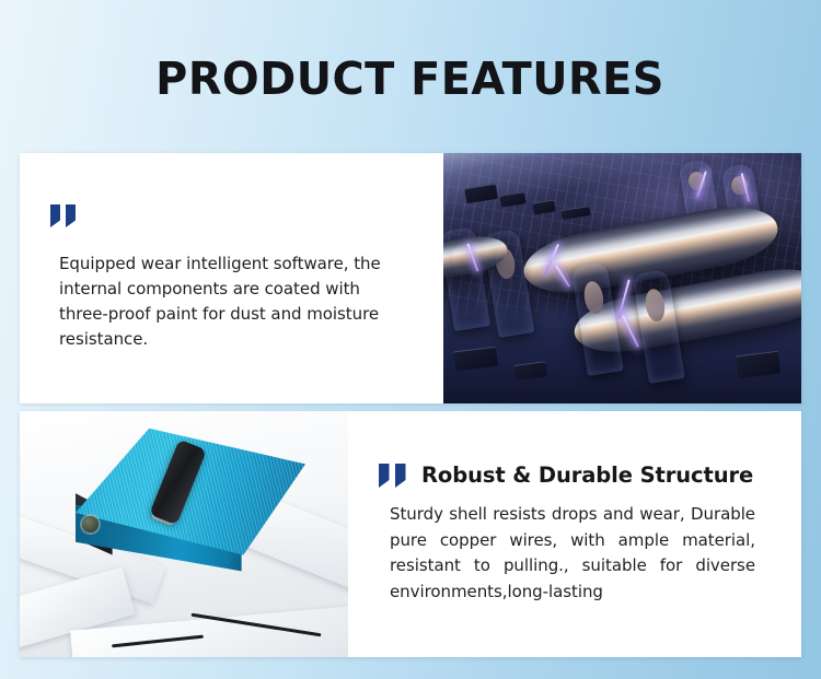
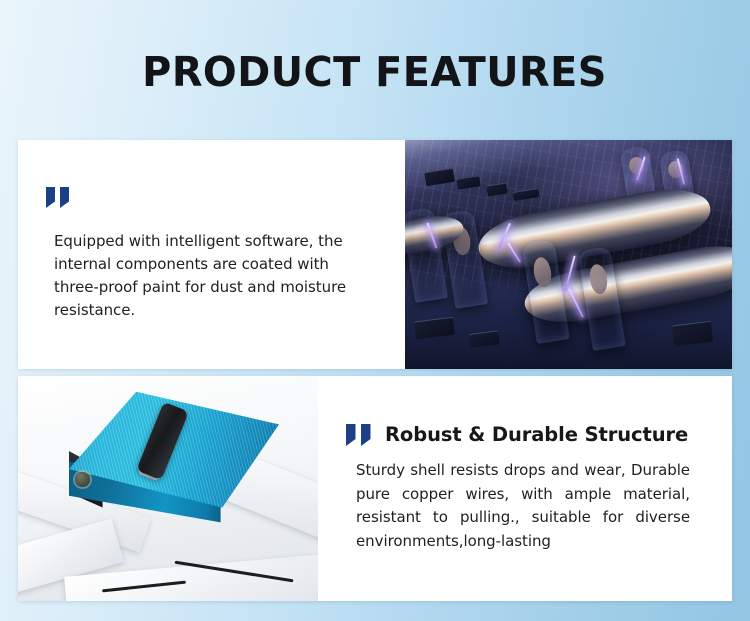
  PRODUCT FEATURES
- Equipped wear intelligent software, the internal components are coated with three-proof paint for dust and moisture resistance.
+ Equipped with intelligent software, the internal components are coated with three-proof paint for dust and moisture resistance.
  Robust & Durable Structure
  Sturdy shell resists drops and wear, Durable pure copper wires, with ample material, resistant to pulling., suitable for diverse environments,long-lasting
